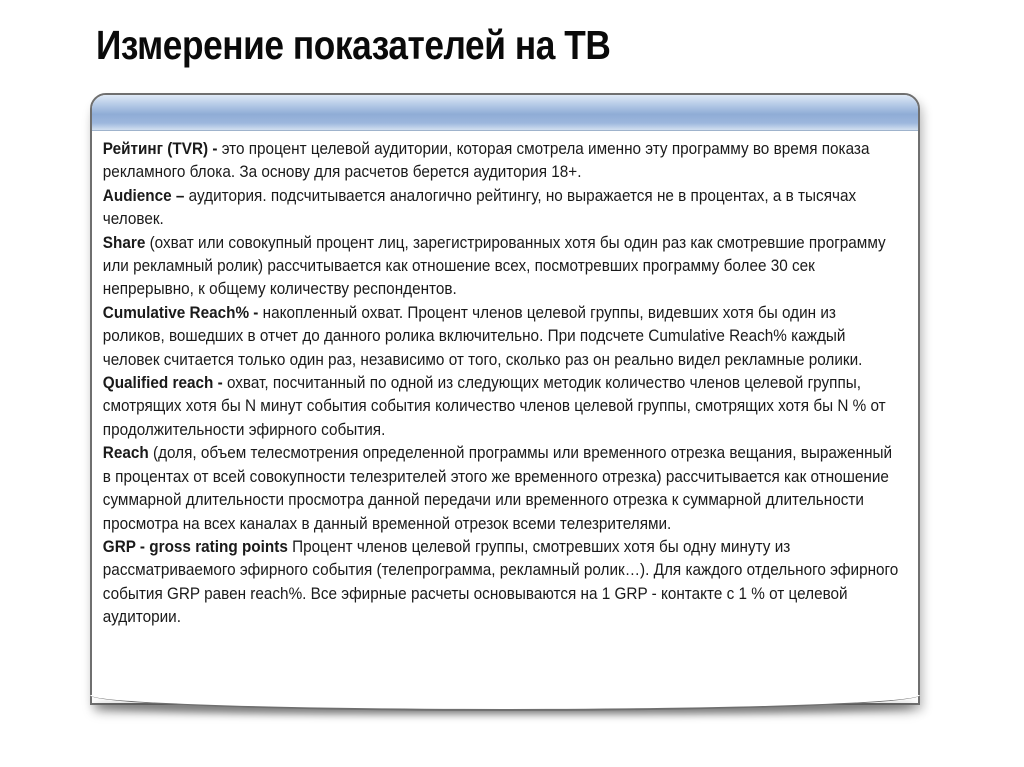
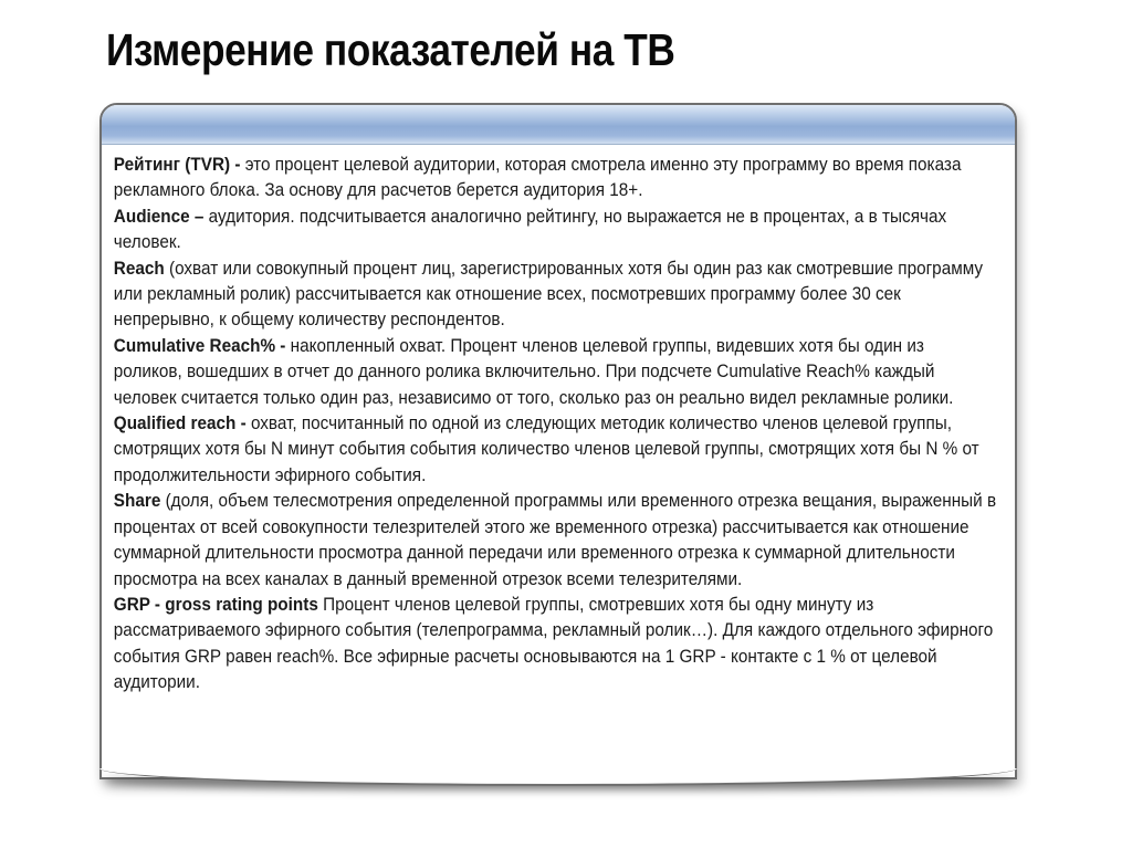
  Измерение показателей на ТВ
  Рейтинг (TVR) - это процент целевой аудитории, которая смотрела именно эту программу во время показа рекламного блока. За основу для расчетов берется аудитория 18+.
  Audience – аудитория. подсчитывается аналогично рейтингу, но выражается не в процентах, а в тысячах человек.
- Share (охват или совокупный процент лиц, зарегистрированных хотя бы один раз как смотревшие программу или рекламный ролик) рассчитывается как отношение всех, посмотревших программу более 30 сек непрерывно, к общему количеству респондентов.
+ Reach (охват или совокупный процент лиц, зарегистрированных хотя бы один раз как смотревшие программу или рекламный ролик) рассчитывается как отношение всех, посмотревших программу более 30 сек непрерывно, к общему количеству респондентов.
  Cumulative Reach% - накопленный охват. Процент членов целевой группы, видевших хотя бы один из роликов, вошедших в отчет до данного ролика включительно. При подсчете Cumulative Reach% каждый человек считается только один раз, независимо от того, сколько раз он реально видел рекламные ролики.
  Qualified reach - охват, посчитанный по одной из следующих методик количество членов целевой группы, смотрящих хотя бы N минут события события количество членов целевой группы, смотрящих хотя бы N % от продолжительности эфирного события.
- Reach (доля, объем телесмотрения определенной программы или временного отрезка вещания, выраженный в процентах от всей совокупности телезрителей этого же временного отрезка) рассчитывается как отношение суммарной длительности просмотра данной передачи или временного отрезка к суммарной длительности просмотра на всех каналах в данный временной отрезок всеми телезрителями.
+ Share (доля, объем телесмотрения определенной программы или временного отрезка вещания, выраженный в процентах от всей совокупности телезрителей этого же временного отрезка) рассчитывается как отношение суммарной длительности просмотра данной передачи или временного отрезка к суммарной длительности просмотра на всех каналах в данный временной отрезок всеми телезрителями.
  GRP - gross rating points Процент членов целевой группы, смотревших хотя бы одну минуту из рассматриваемого эфирного события (телепрограмма, рекламный ролик…). Для каждого отдельного эфирного события GRP равен reach%. Все эфирные расчеты основываются на 1 GRP - контакте с 1 % от целевой аудитории.
